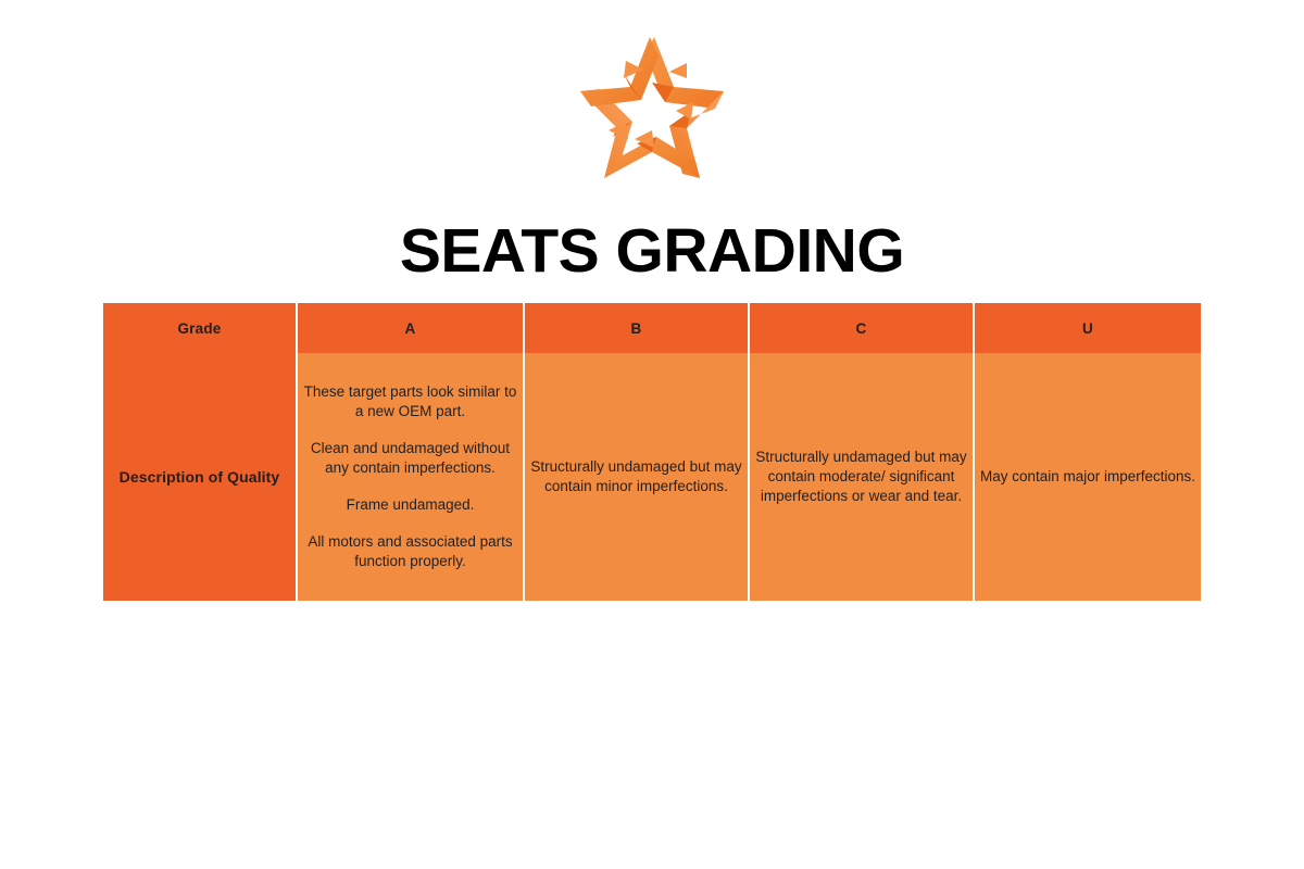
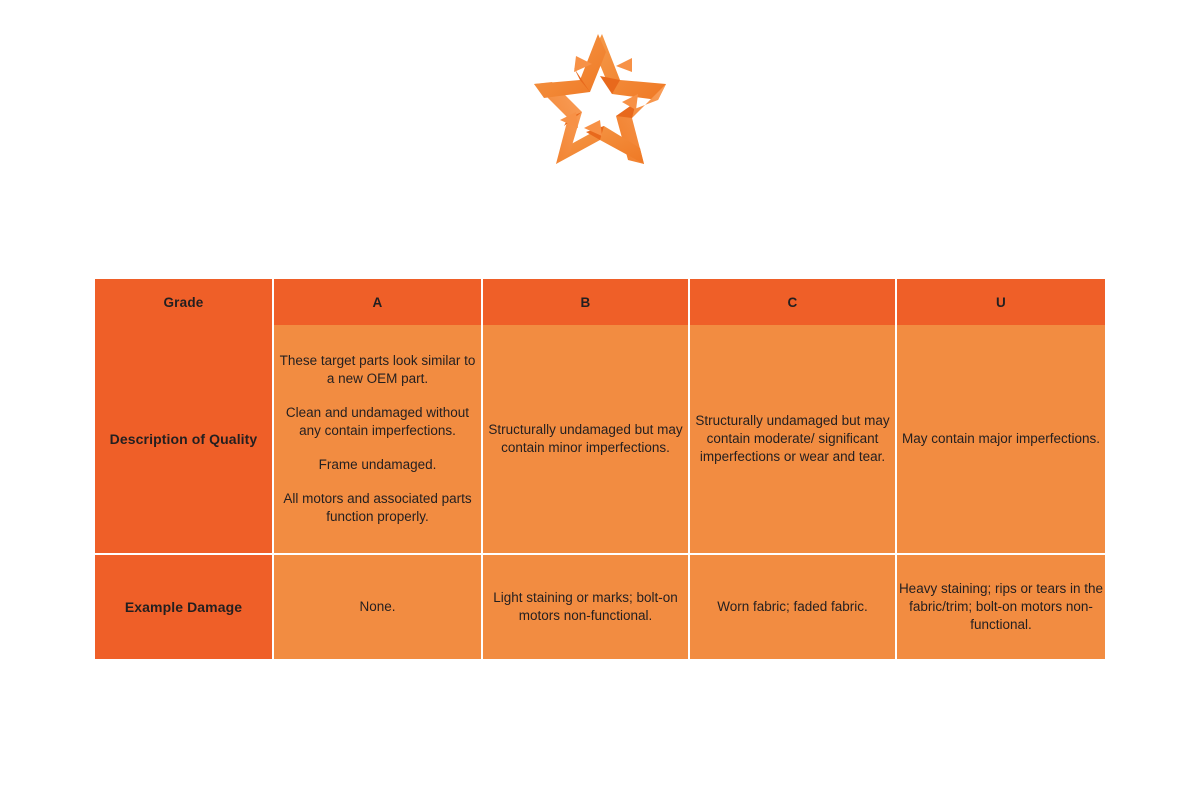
- SEATS GRADING
  Grade	A	B	C	U
  Description of Quality	These target parts look similar to a new OEM part. Clean and undamaged without any contain imperfections. Frame undamaged. All motors and associated parts function properly.	Structurally undamaged but may contain minor imperfections.	Structurally undamaged but may contain moderate/ significant imperfections or wear and tear.	May contain major imperfections.
+ Example Damage	None.	Light staining or marks; bolt-on motors non-functional.	Worn fabric; faded fabric.	Heavy staining; rips or tears in the fabric/trim; bolt-on motors non-functional.
